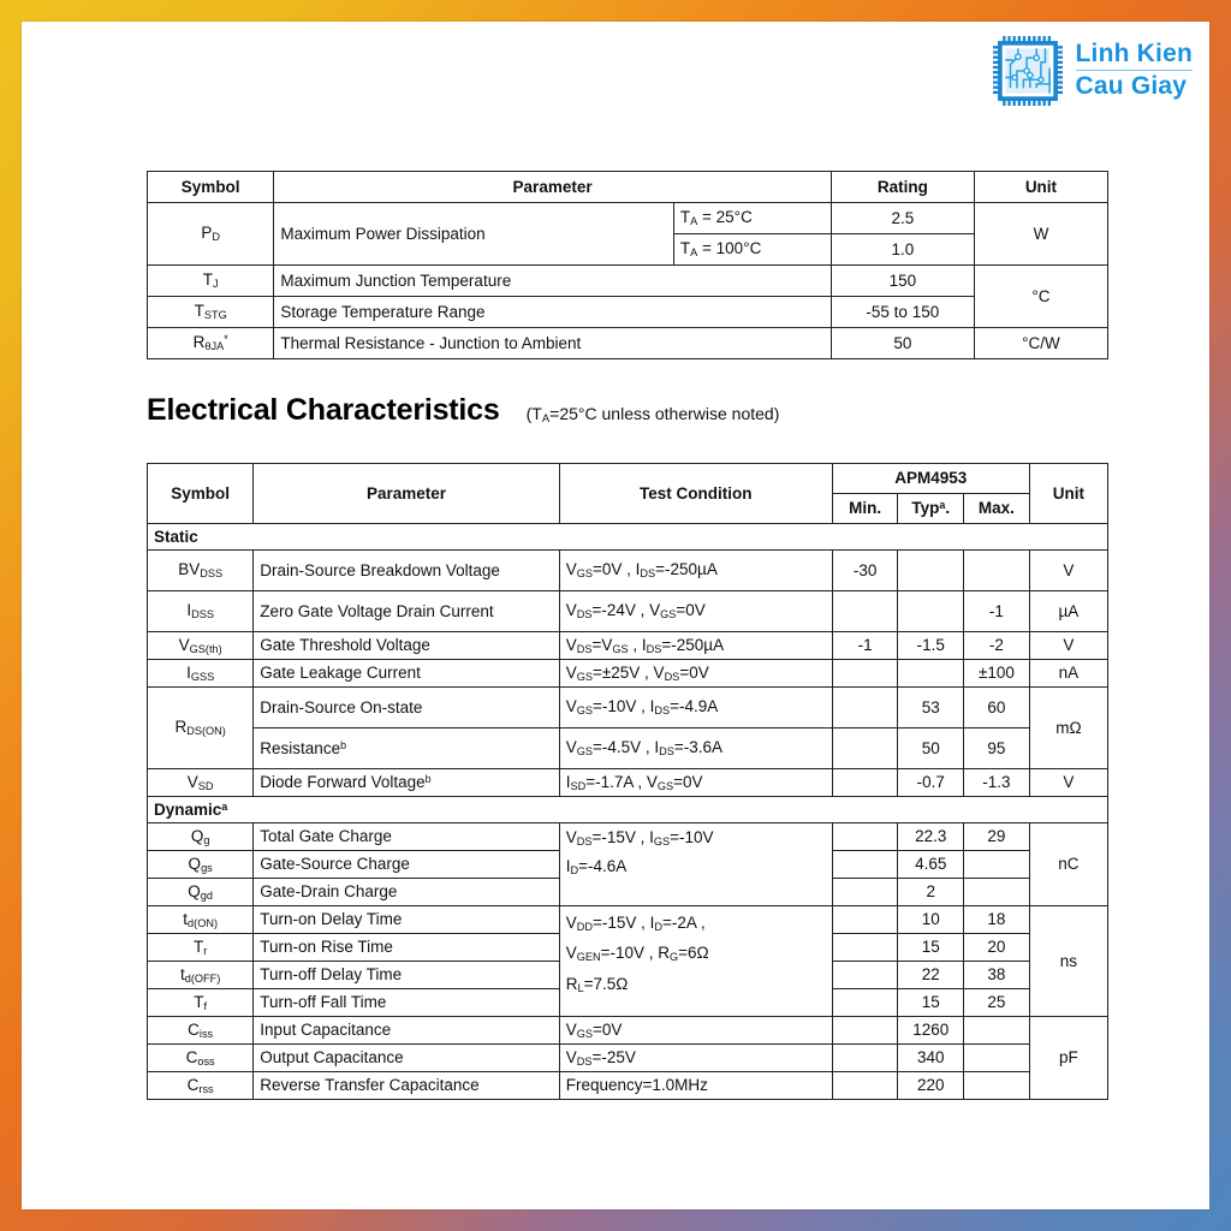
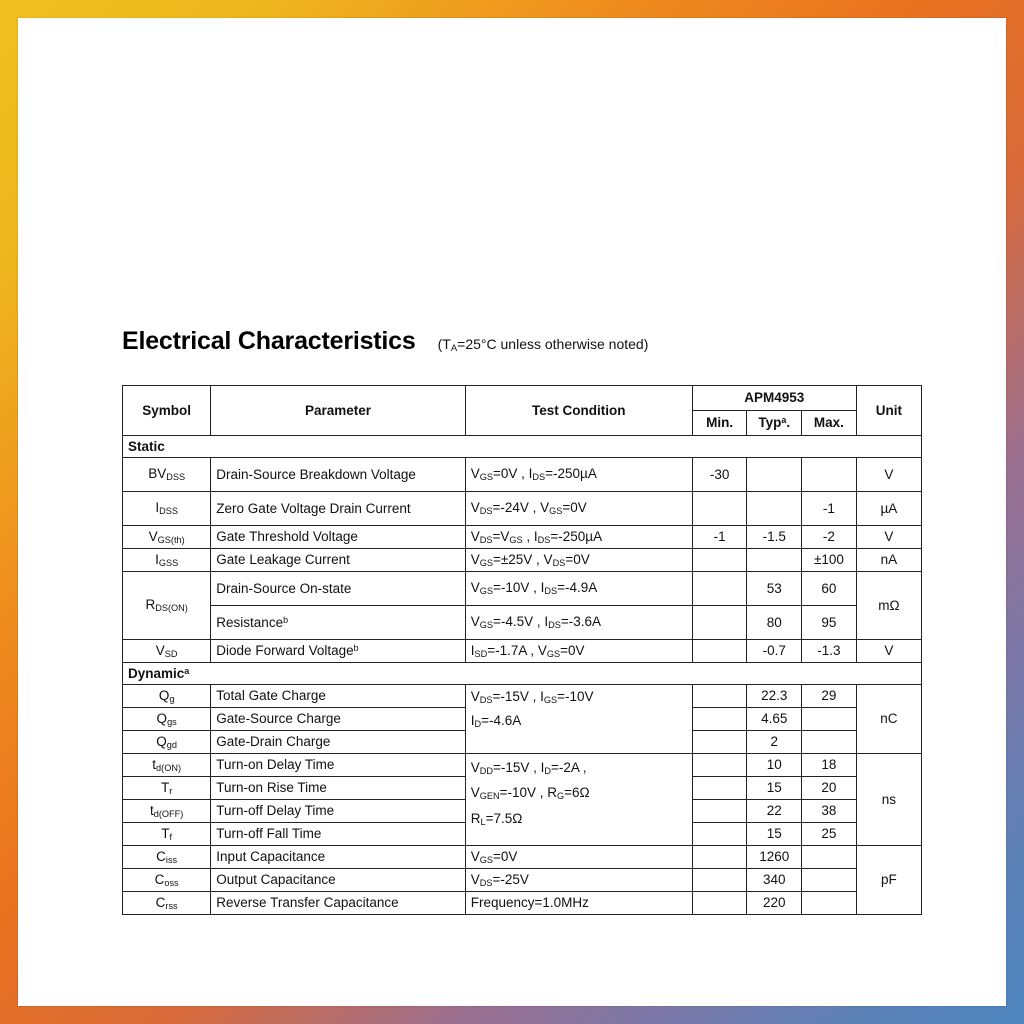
- Linh Kien
- Cau Giay
- Symbol	Parameter	Rating	Unit
- PD	Maximum Power Dissipation	TA = 25°C	2.5	W
- TA = 100°C	1.0
- TJ	Maximum Junction Temperature	150	°C
- TSTG	Storage Temperature Range	-55 to 150
- RθJA*	Thermal Resistance - Junction to Ambient	50	°C/W
  Electrical Characteristics
  (TA=25°C unless otherwise noted)
  Symbol	Parameter	Test Condition	APM4953	Unit
  Min.	Typa.	Max.
  Static
  BVDSS	Drain-Source Breakdown Voltage	VGS=0V , IDS=-250µA	-30			V
  IDSS	Zero Gate Voltage Drain Current	VDS=-24V , VGS=0V			-1	µA
  VGS(th)	Gate Threshold Voltage	VDS=VGS , IDS=-250µA	-1	-1.5	-2	V
  IGSS	Gate Leakage Current	VGS=±25V , VDS=0V			±100	nA
  RDS(ON)	Drain-Source On-state	VGS=-10V , IDS=-4.9A		53	60	mΩ
- Resistanceb	VGS=-4.5V , IDS=-3.6A		50	95
+ Resistanceb	VGS=-4.5V , IDS=-3.6A		80	95
  VSD	Diode Forward Voltageb	ISD=-1.7A , VGS=0V		-0.7	-1.3	V
  Dynamica
  Qg	Total Gate Charge	VDS=-15V , IGS=-10V ID=-4.6A		22.3	29	nC
  Qgs	Gate-Source Charge		4.65
  Qgd	Gate-Drain Charge		2
  td(ON)	Turn-on Delay Time	VDD=-15V , ID=-2A , VGEN=-10V , RG=6Ω RL=7.5Ω		10	18	ns
  Tr	Turn-on Rise Time		15	20
  td(OFF)	Turn-off Delay Time		22	38
  Tf	Turn-off Fall Time		15	25
  Ciss	Input Capacitance	VGS=0V		1260		pF
  Coss	Output Capacitance	VDS=-25V		340
  Crss	Reverse Transfer Capacitance	Frequency=1.0MHz		220
